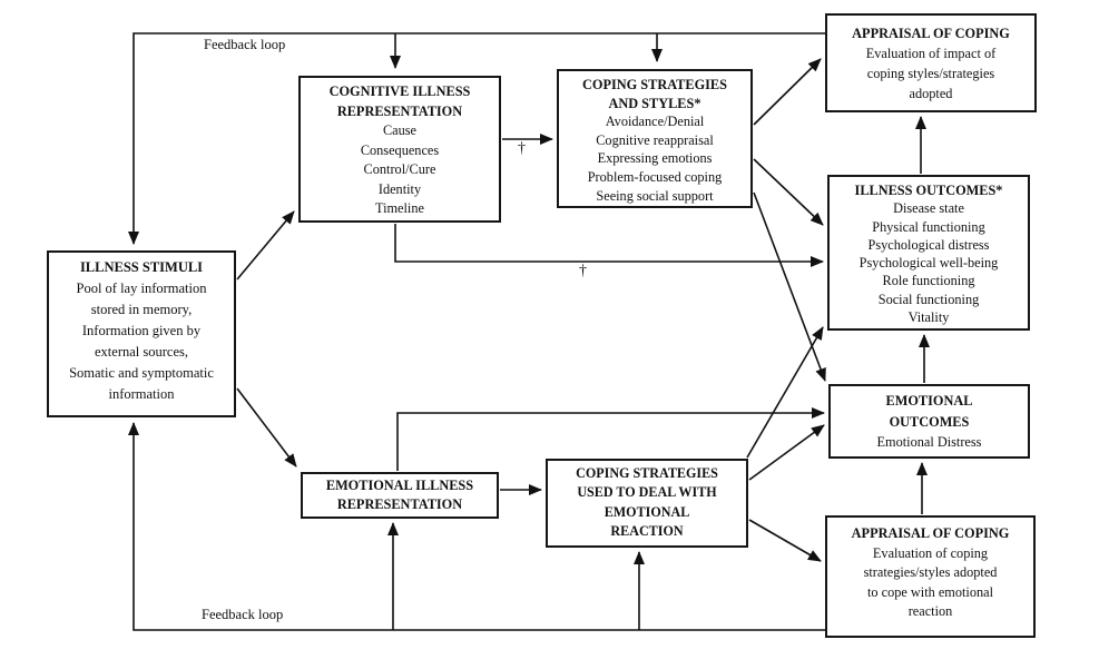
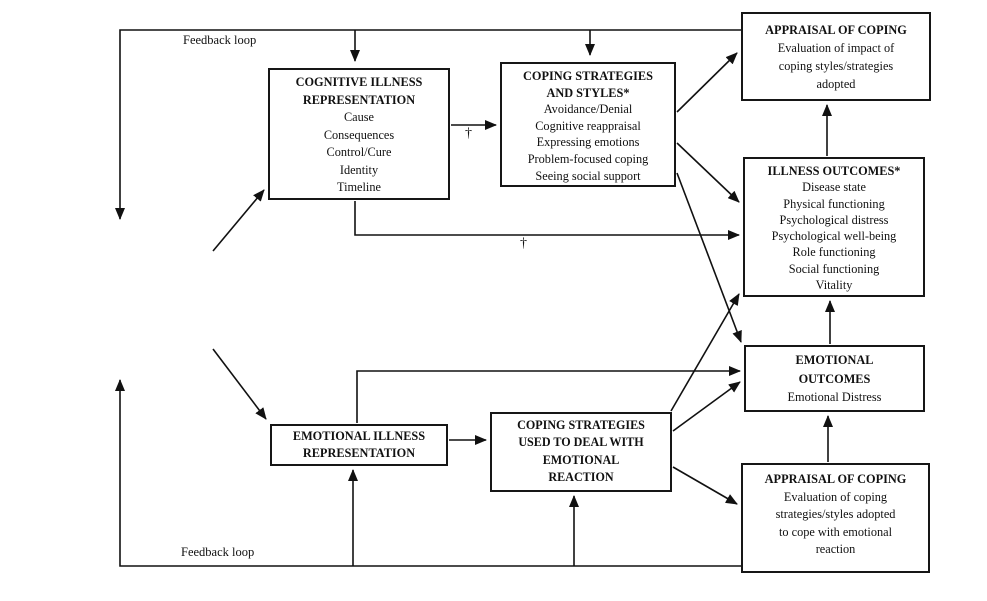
- ILLNESS STIMULI
- Pool of lay information
- stored in memory,
- Information given by
- external sources,
- Somatic and symptomatic
- information
  COGNITIVE ILLNESS
  REPRESENTATION
  Cause
  Consequences
  Control/Cure
  Identity
  Timeline
  COPING STRATEGIES
  AND STYLES*
  Avoidance/Denial
  Cognitive reappraisal
  Expressing emotions
  Problem-focused coping
  Seeing social support
  APPRAISAL OF COPING
  Evaluation of impact of
  coping styles/strategies
  adopted
  ILLNESS OUTCOMES*
  Disease state
  Physical functioning
  Psychological distress
  Psychological well-being
  Role functioning
  Social functioning
  Vitality
  EMOTIONAL
  OUTCOMES
  Emotional Distress
  EMOTIONAL ILLNESS
  REPRESENTATION
  COPING STRATEGIES
  USED TO DEAL WITH
  EMOTIONAL
  REACTION
  APPRAISAL OF COPING
  Evaluation of coping
  strategies/styles adopted
  to cope with emotional
  reaction
  Feedback loop
  Feedback loop
  †
  †
